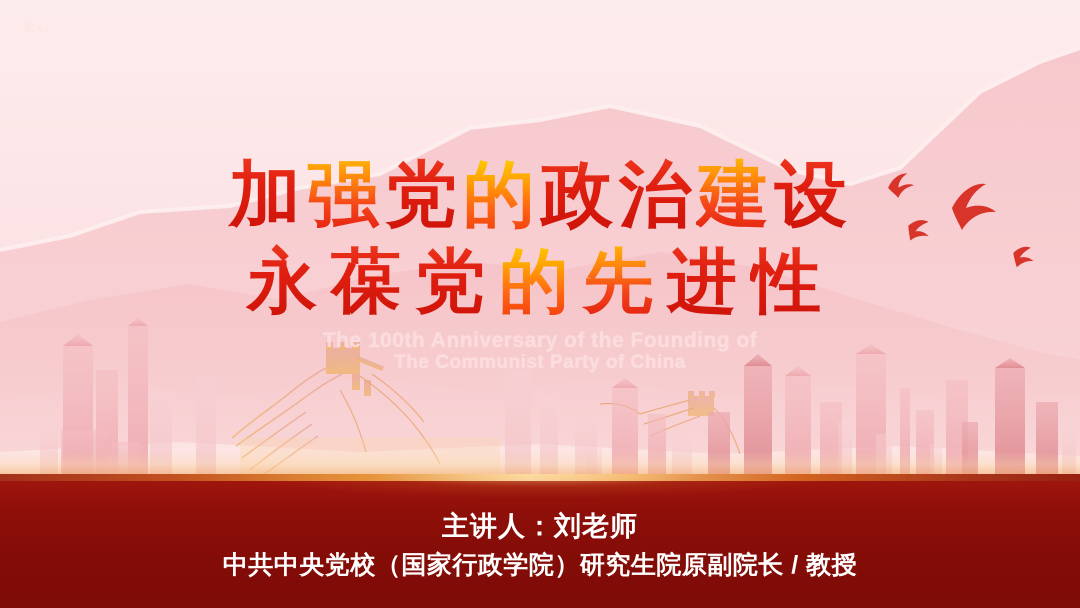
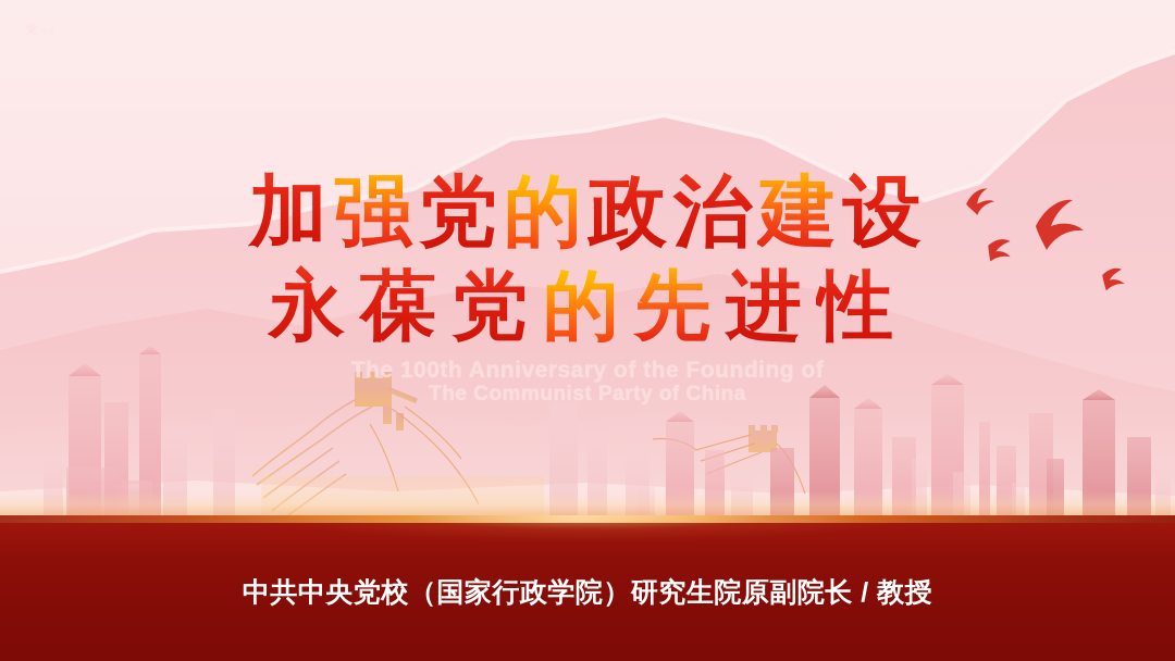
  The 100th Anniversary of the Founding of
  加强党的政治建设
  永葆党的先进性
- 主讲人：刘老师
  中共中央党校（国家行政学院）研究生院原副院长 / 教授
